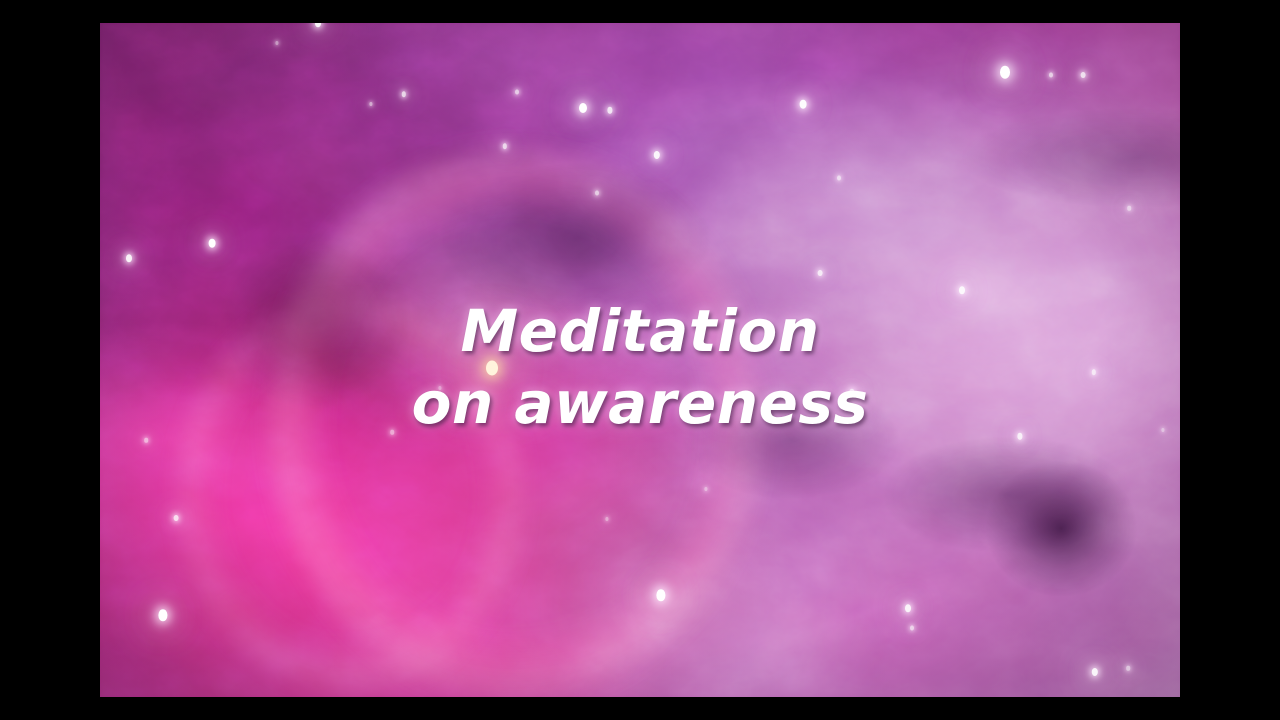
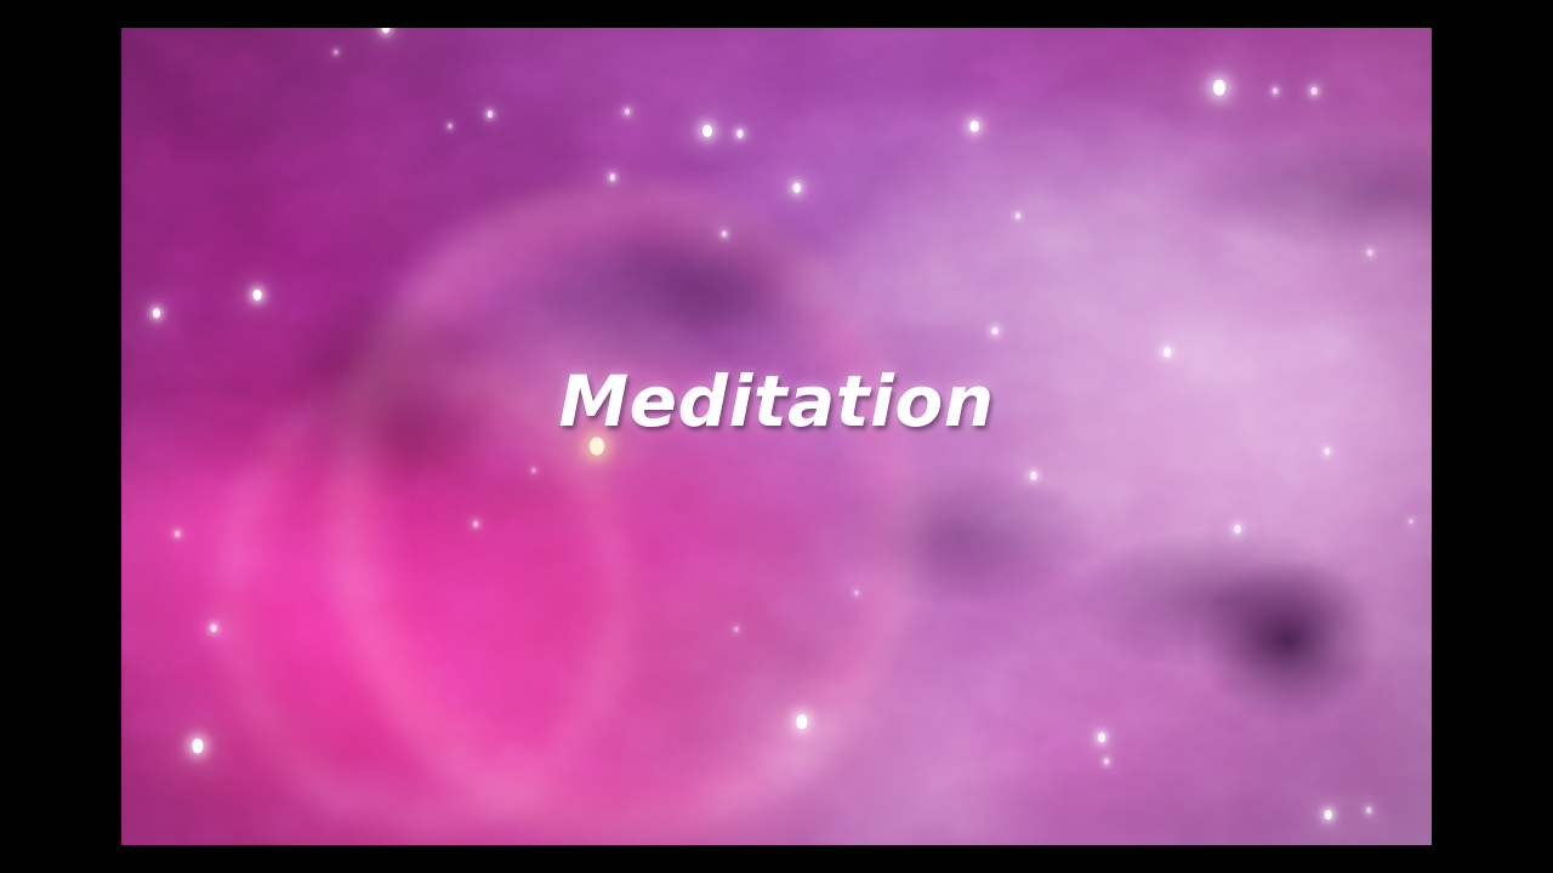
  Meditation
- on awareness
